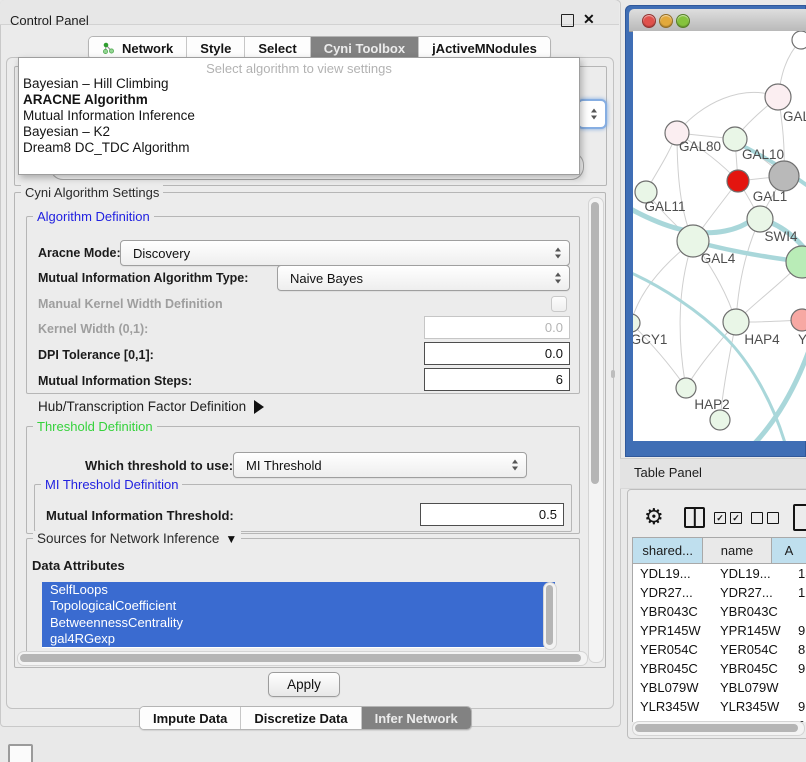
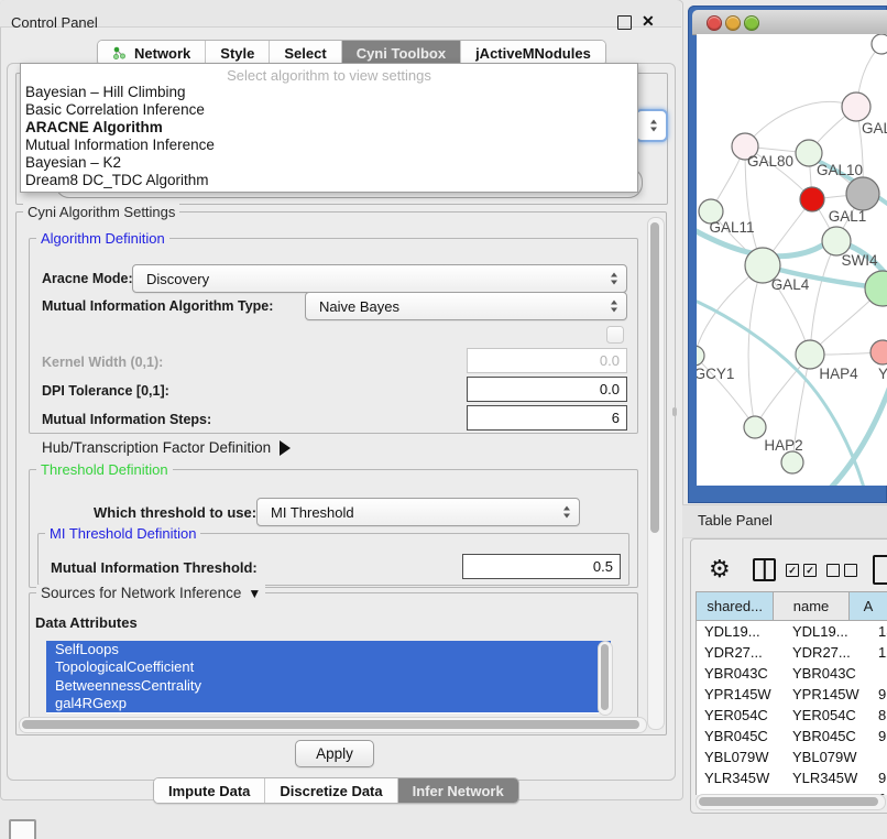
  Control Panel
  ✕
  Network
  Style
  Select
  Cyni Toolbox
  jActiveMNodules
  Select algorithm to view settings
  Bayesian – Hill Climbing
+ Basic Correlation Inference
  ARACNE Algorithm
  Mutual Information Inference
  Bayesian – K2
  Dream8 DC_TDC Algorithm
  Cyni Algorithm Settings
  Algorithm Definition
  Aracne Mode:
  Discovery
  Mutual Information Algorithm Type:
  Naive Bayes
- Manual Kernel Width Definition
  Kernel Width (0,1):
  0.0
  DPI Tolerance [0,1]:
  0.0
  Mutual Information Steps:
  6
  Hub/Transcription Factor Definition
  Threshold Definition
  Which threshold to use:
  MI Threshold
  MI Threshold Definition
  Mutual Information Threshold:
  0.5
  Sources for Network Inference ▼
  Data Attributes
  SelfLoops
  TopologicalCoefficient
  BetweennessCentrality
  gal4RGexp
  Apply
  Impute Data
  Discretize Data
  Infer Network
  GAL80
  GAL10
  GAL1
  GAL11
  SWI4
  GAL4
  GCY1
  HAP4
  Y
  HAP2
  Table Panel
  ⚙
  ✓
  ✓
  shared...
  name
  A
  YDL19...
  YDL19...
  YDR27...
  YDR27...
  YBR043C
  YBR043C
  YPR145W
  YPR145W
  YER054C
  YER054C
  YBR045C
  YBR045C
  YBL079W
  YBL079W
  YLR345W
  YLR345W
